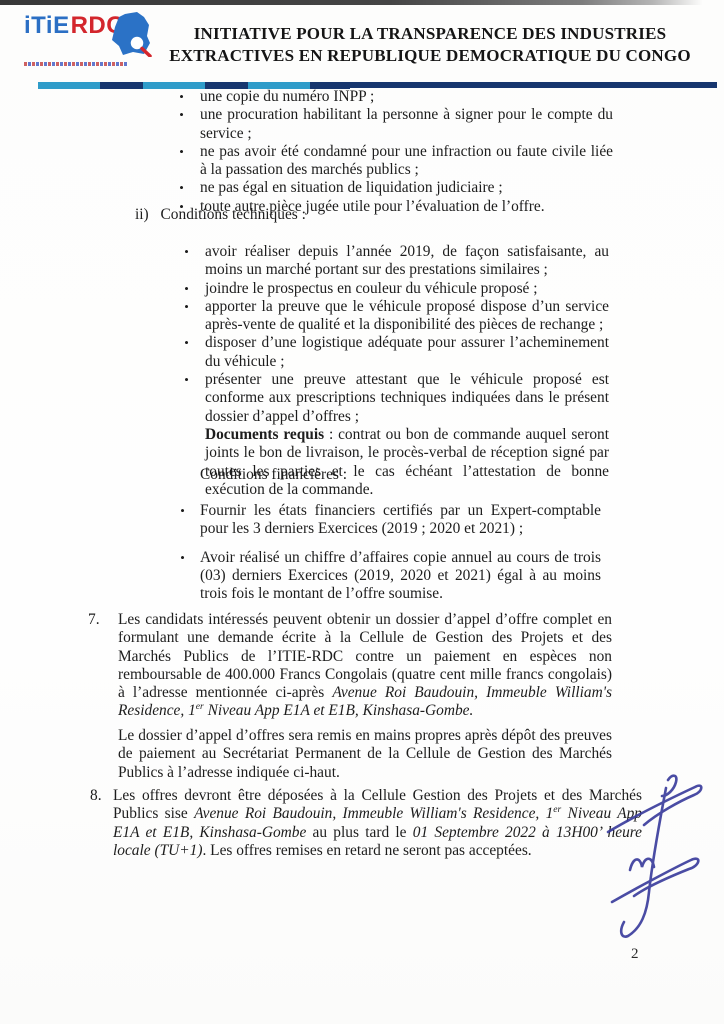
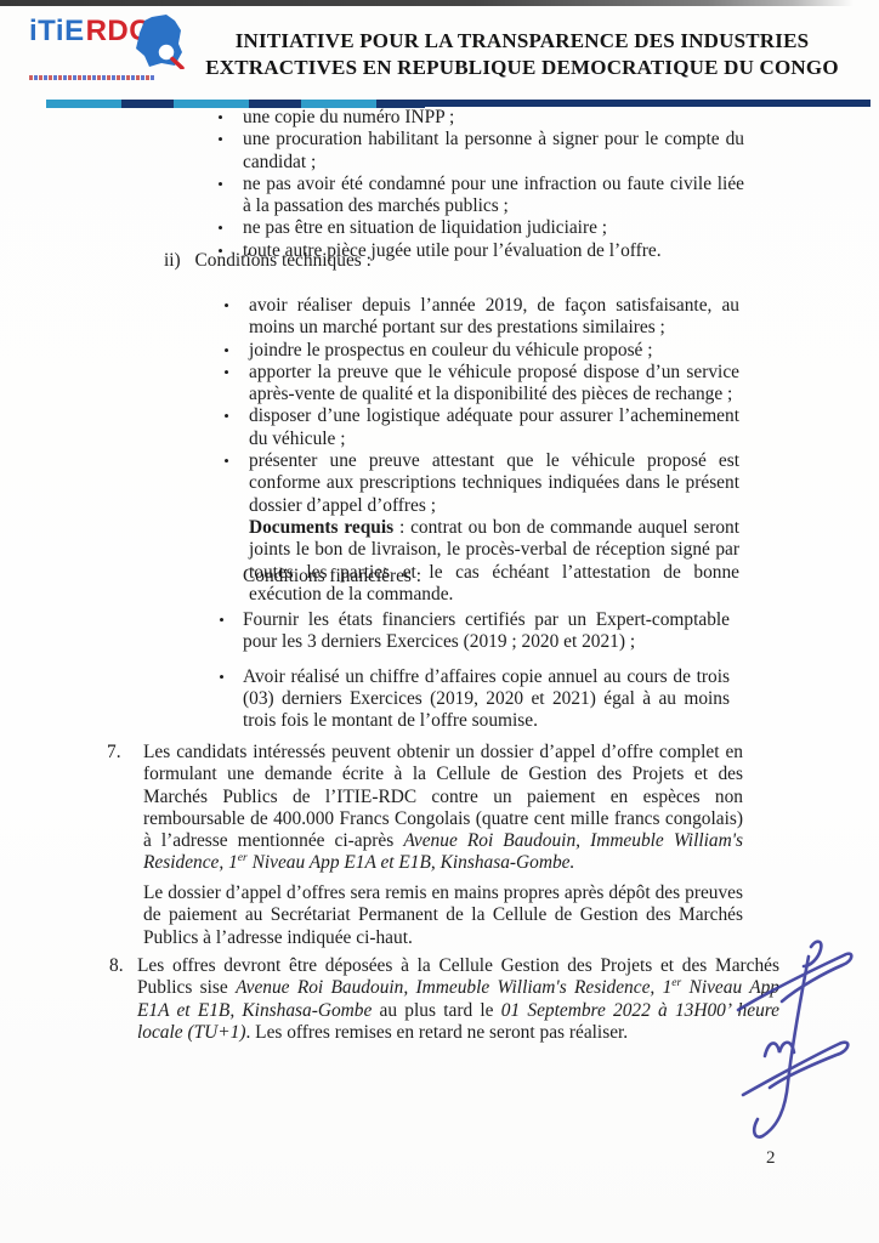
  iTiERDC
  INITIATIVE POUR LA TRANSPARENCE DES INDUSTRIES
  EXTRACTIVES EN REPUBLIQUE DEMOCRATIQUE DU CONGO
  •
  une copie du numéro INPP ;
  •
- une procuration habilitant la personne à signer pour le compte du service ;
+ une procuration habilitant la personne à signer pour le compte du candidat ;
  •
  ne pas avoir été condamné pour une infraction ou faute civile liée à la passation des marchés publics ;
  •
- ne pas égal en situation de liquidation judiciaire ;
+ ne pas être en situation de liquidation judiciaire ;
  •
  toute autre pièce jugée utile pour l’évaluation de l’offre.
  ii) Conditions techniques :
  •
  avoir réaliser depuis l’année 2019, de façon satisfaisante, au moins un marché portant sur des prestations similaires ;
  •
  joindre le prospectus en couleur du véhicule proposé ;
  •
  apporter la preuve que le véhicule proposé dispose d’un service après-vente de qualité et la disponibilité des pièces de rechange ;
  •
  disposer d’une logistique adéquate pour assurer l’acheminement du véhicule ;
  •
  présenter une preuve attestant que le véhicule proposé est conforme aux prescriptions techniques indiquées dans le présent dossier d’appel d’offres ;
  Documents requis : contrat ou bon de commande auquel seront joints le bon de livraison, le procès-verbal de réception signé par toutes les parties et le cas échéant l’attestation de bonne exécution de la commande.
  Conditions financières :
  •
  Fournir les états financiers certifiés par un Expert-comptable pour les 3 derniers Exercices (2019 ; 2020 et 2021) ;
  •
  Avoir réalisé un chiffre d’affaires copie annuel au cours de trois (03) derniers Exercices (2019, 2020 et 2021) égal à au moins trois fois le montant de l’offre soumise.
  7.
  Les candidats intéressés peuvent obtenir un dossier d’appel d’offre complet en formulant une demande écrite à la Cellule de Gestion des Projets et des Marchés Publics de l’ITIE-RDC contre un paiement en espèces non remboursable de 400.000 Francs Congolais (quatre cent mille francs congolais) à l’adresse mentionnée ci-après Avenue Roi Baudouin, Immeuble William's Residence, 1er Niveau App E1A et E1B, Kinshasa-Gombe.
  Le dossier d’appel d’offres sera remis en mains propres après dépôt des preuves de paiement au Secrétariat Permanent de la Cellule de Gestion des Marchés Publics à l’adresse indiquée ci-haut.
  8.
- Les offres devront être déposées à la Cellule Gestion des Projets et des Marchés Publics sise Avenue Roi Baudouin, Immeuble William's Residence, 1er Niveau Ap E1A et E1B, Kinshasa-Gombe au plus tard le 01 Septembre 2022 à 13H00’ heure locale (TU+1). Les offres remises en retard ne seront pas acceptées.
+ Les offres devront être déposées à la Cellule Gestion des Projets et des Marchés Publics sise Avenue Roi Baudouin, Immeuble William's Residence, 1er Niveau Ap E1A et E1B, Kinshasa-Gombe au plus tard le 01 Septembre 2022 à 13H00’ heure locale (TU+1). Les offres remises en retard ne seront pas réaliser.
  2
